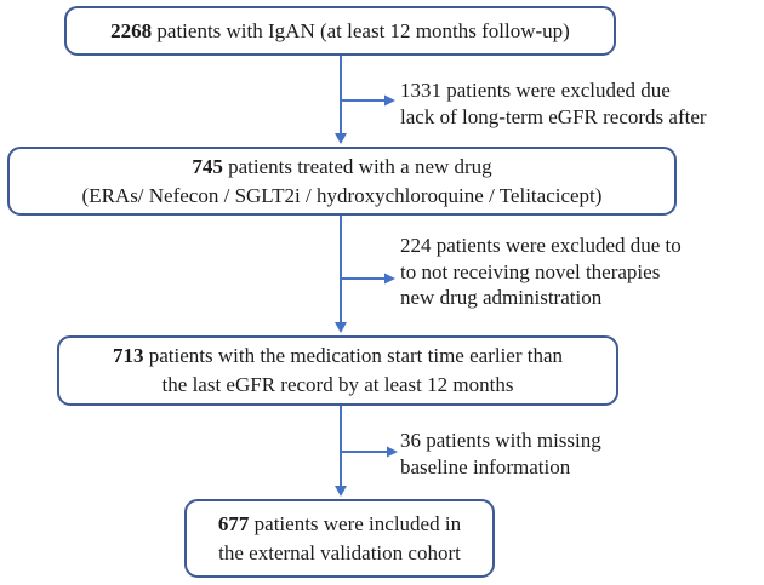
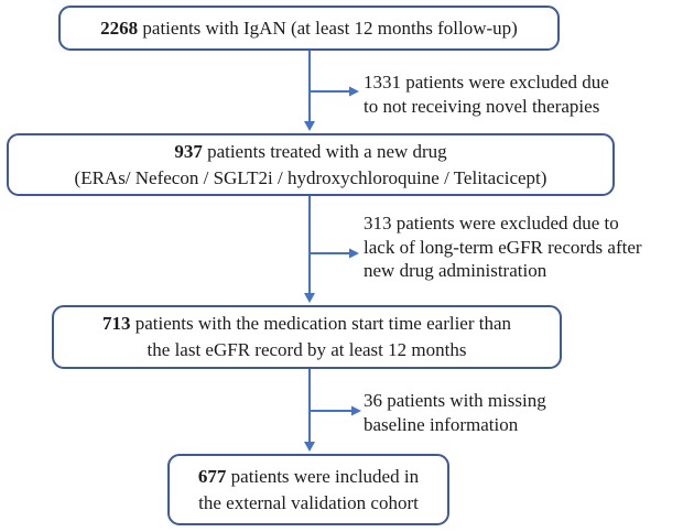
  2268 patients with IgAN (at least 12 months follow-up)
  1331 patients were excluded due
- lack of long-term eGFR records after
+ to not receiving novel therapies
- 745 patients treated with a new drug
+ 937 patients treated with a new drug
  (ERAs/ Nefecon / SGLT2i / hydroxychloroquine / Telitacicept)
- 224 patients were excluded due to
+ 313 patients were excluded due to
- to not receiving novel therapies
+ lack of long-term eGFR records after
  new drug administration
  713 patients with the medication start time earlier than
  the last eGFR record by at least 12 months
  36 patients with missing
  baseline information
  677 patients were included in
  the external validation cohort
